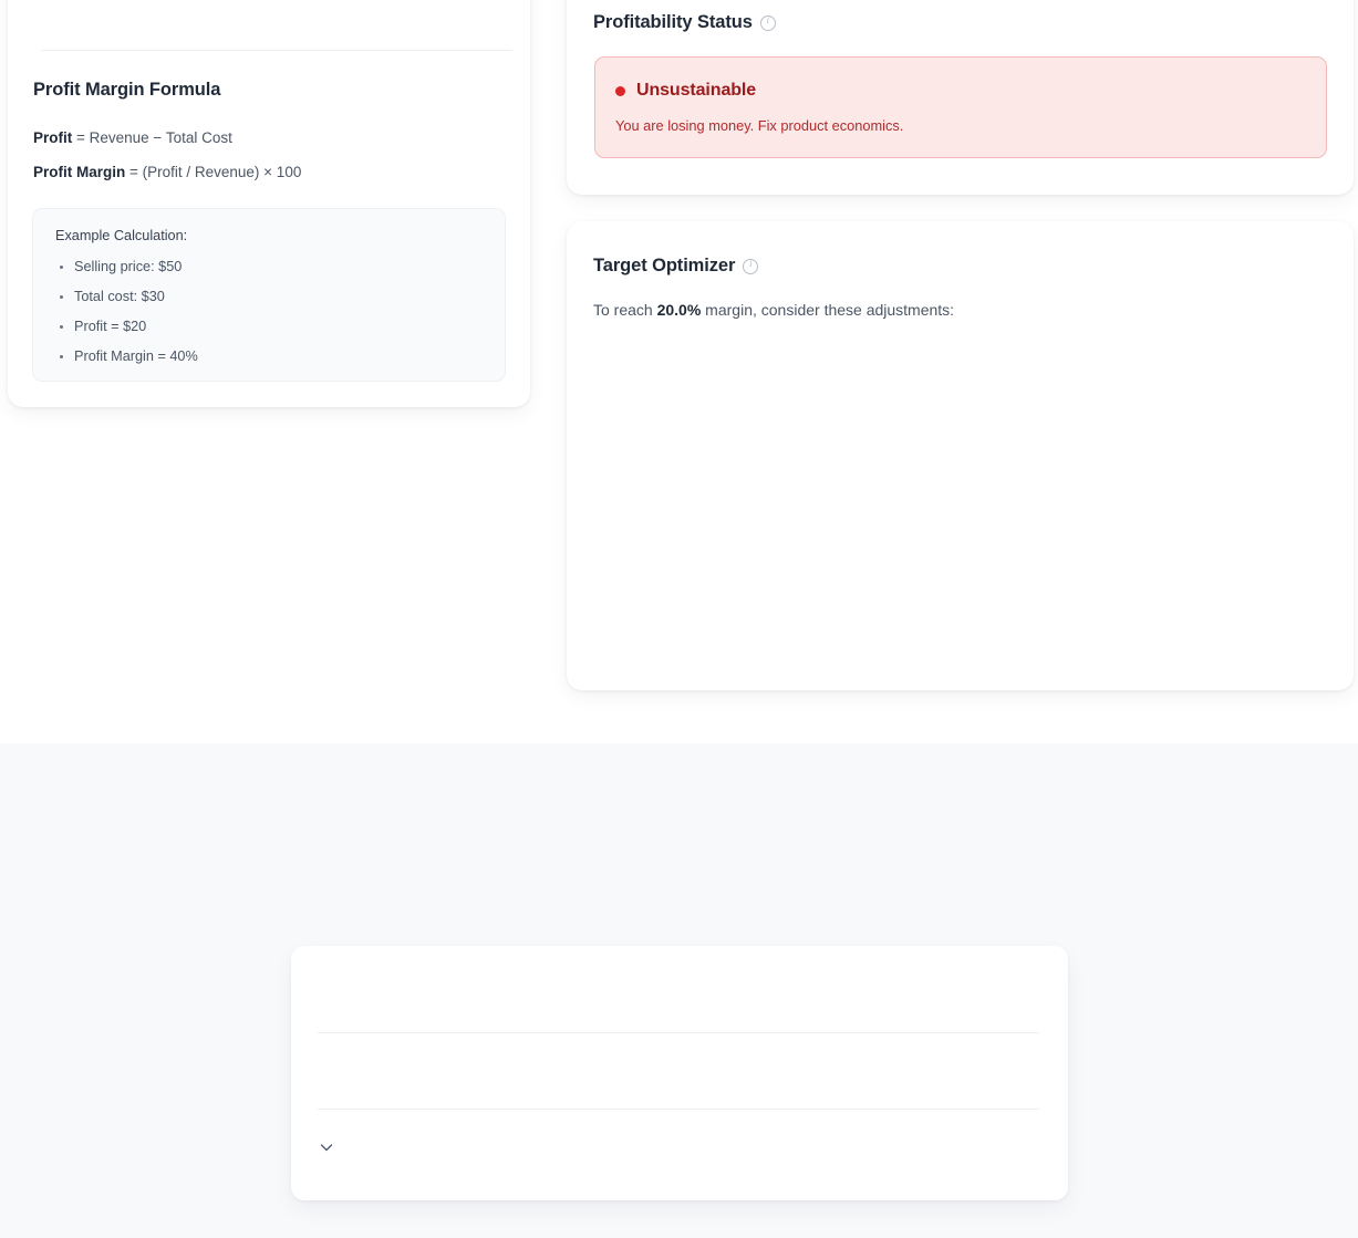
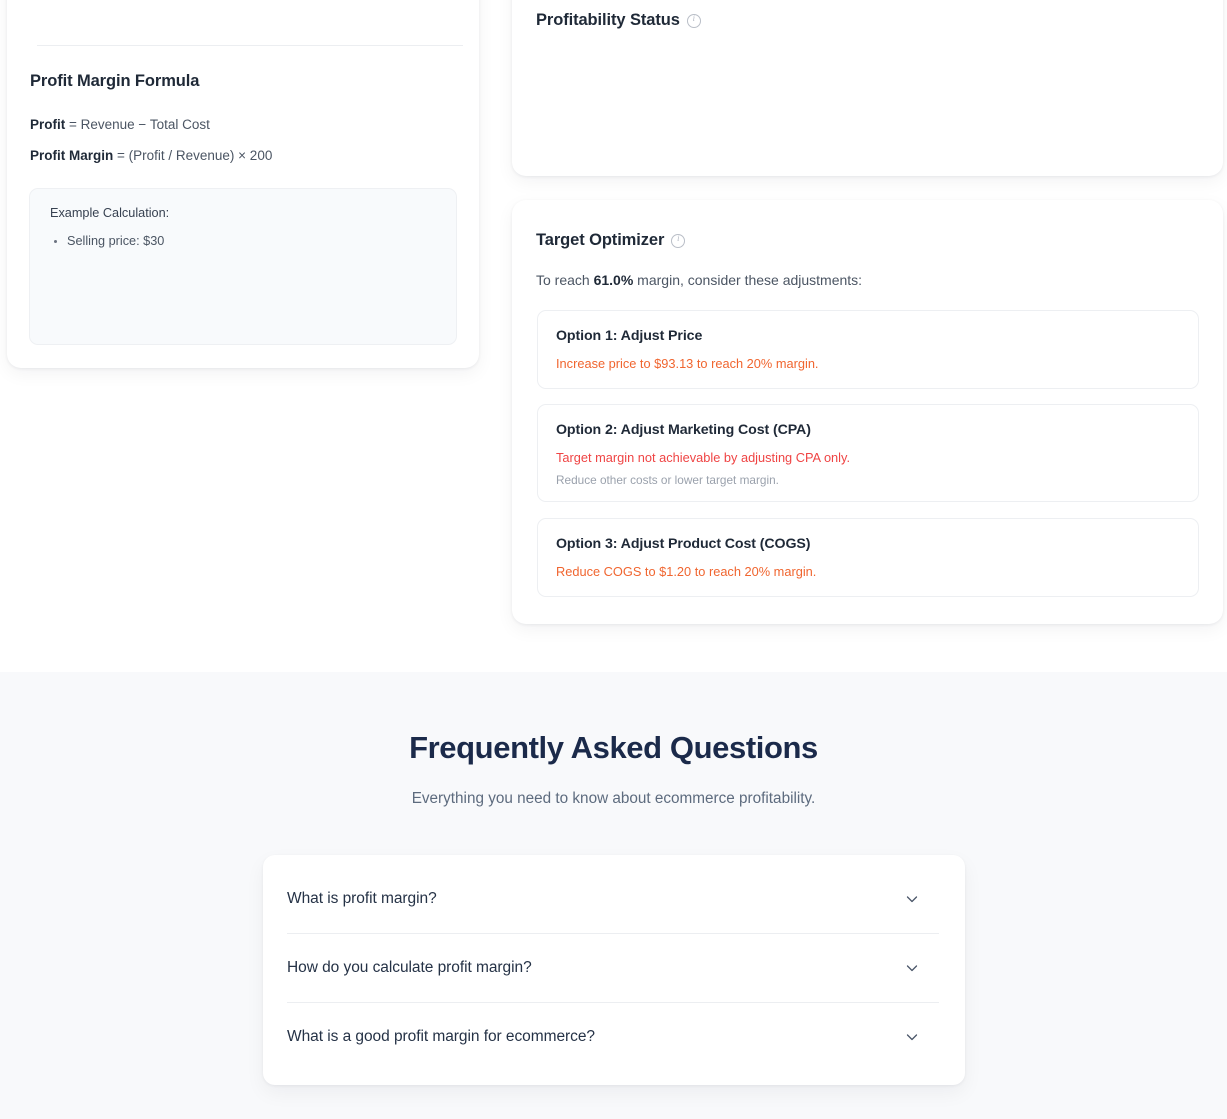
  Profit Margin Formula
  Profit = Revenue − Total Cost
- Profit Margin = (Profit / Revenue) × 100
+ Profit Margin = (Profit / Revenue) × 200
  Example Calculation:
- Selling price: $50
+ Selling price: $30
- Total cost: $30
- Profit = $20
- Profit Margin = 40%
  Profitability Status
  i
- Unsustainable
- You are losing money. Fix product economics.
  Target Optimizer
  i
- To reach 20.0% margin, consider these adjustments:
+ To reach 61.0% margin, consider these adjustments:
+ Option 1: Adjust Price
+ Increase price to $93.13 to reach 20% margin.
+ Option 2: Adjust Marketing Cost (CPA)
+ Target margin not achievable by adjusting CPA only.
+ Reduce other costs or lower target margin.
+ Option 3: Adjust Product Cost (COGS)
+ Reduce COGS to $1.20 to reach 20% margin.
+ Frequently Asked Questions
+ Everything you need to know about ecommerce profitability.
+ What is profit margin?
+ How do you calculate profit margin?
+ What is a good profit margin for ecommerce?
